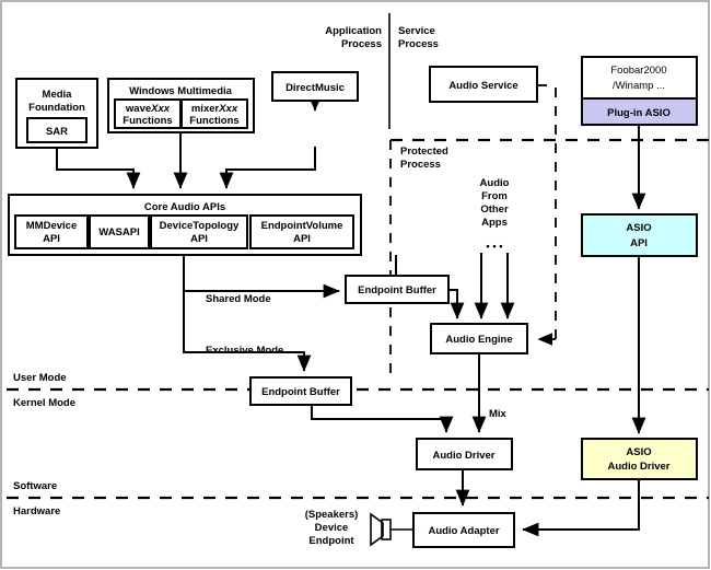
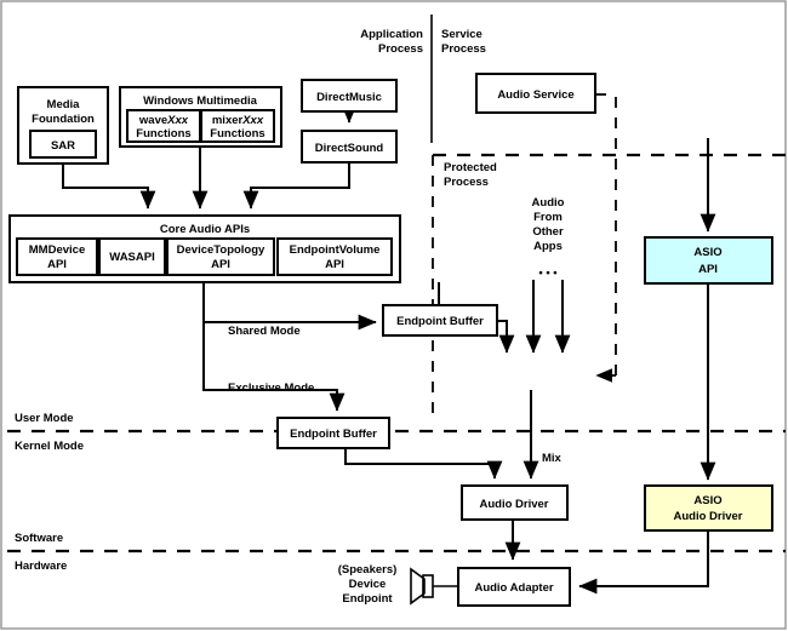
  Application
  Process
  Service
  Process
  Protected
  Process
  User Mode
  Kernel Mode
  Software
  Hardware
  Media
  Foundation
  SAR
  Windows Multimedia
  waveXxx
  Functions
  mixerXxx
  Functions
  DirectMusic
+ DirectSound
  Core Audio APIs
  MMDevice
  API
  WASAPI
  DeviceTopology
  API
  EndpointVolume
  API
  Audio Service
  Endpoint Buffer
  Endpoint Buffer
- Audio Engine
  Audio Driver
  Audio Adapter
- Foobar2000
- /Winamp ...
- Plug-in ASIO
  ASIO
  API
  ASIO
  Audio Driver
  Shared Mode
  Exclusive Mode
  Mix
  Audio
  From
  Other
  Apps
  • • •
  (Speakers)
  Device
  Endpoint
